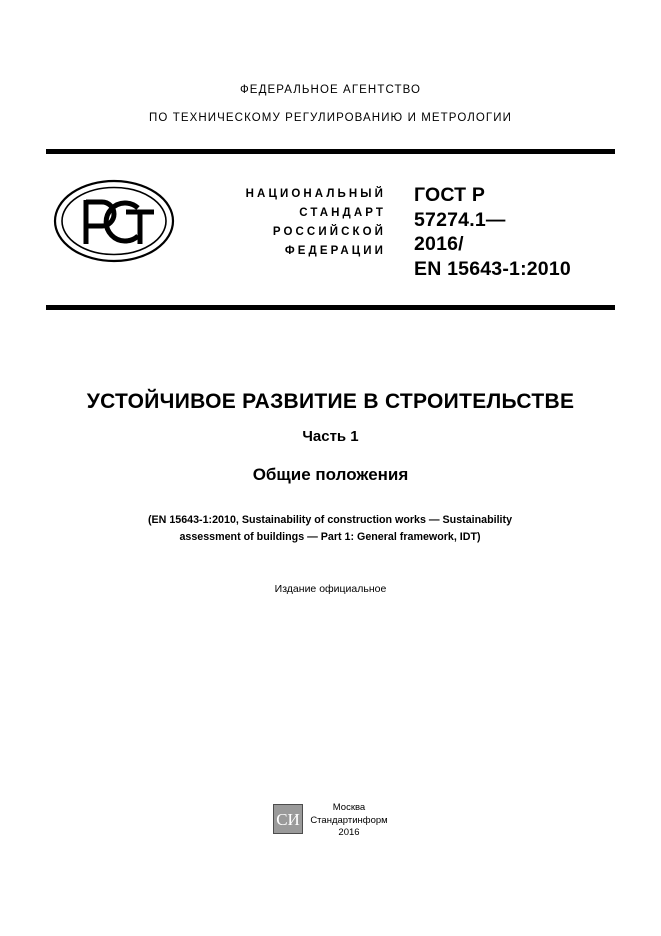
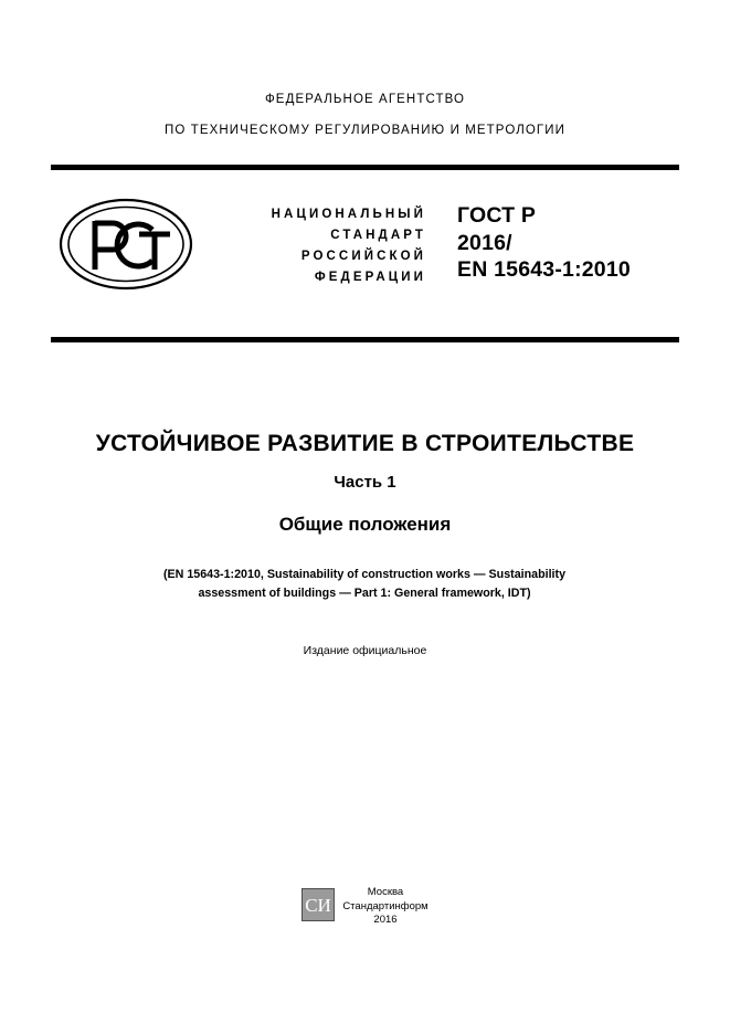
  ФЕДЕРАЛЬНОЕ АГЕНТСТВО
  ПО ТЕХНИЧЕСКОМУ РЕГУЛИРОВАНИЮ И МЕТРОЛОГИИ
  НАЦИОНАЛЬНЫЙ
  СТАНДАРТ
  РОССИЙСКОЙ
  ФЕДЕРАЦИИ
  ГОСТ Р
- 57274.1—
  2016/
  EN 15643-1:2010
  УСТОЙЧИВОЕ РАЗВИТИЕ В СТРОИТЕЛЬСТВЕ
  Часть 1
  Общие положения
  (EN 15643-1:2010, Sustainability of construction works — Sustainability
  assessment of buildings — Part 1: General framework, IDT)
  Издание официальное
  СИ
  Москва
  Стандартинформ
  2016
